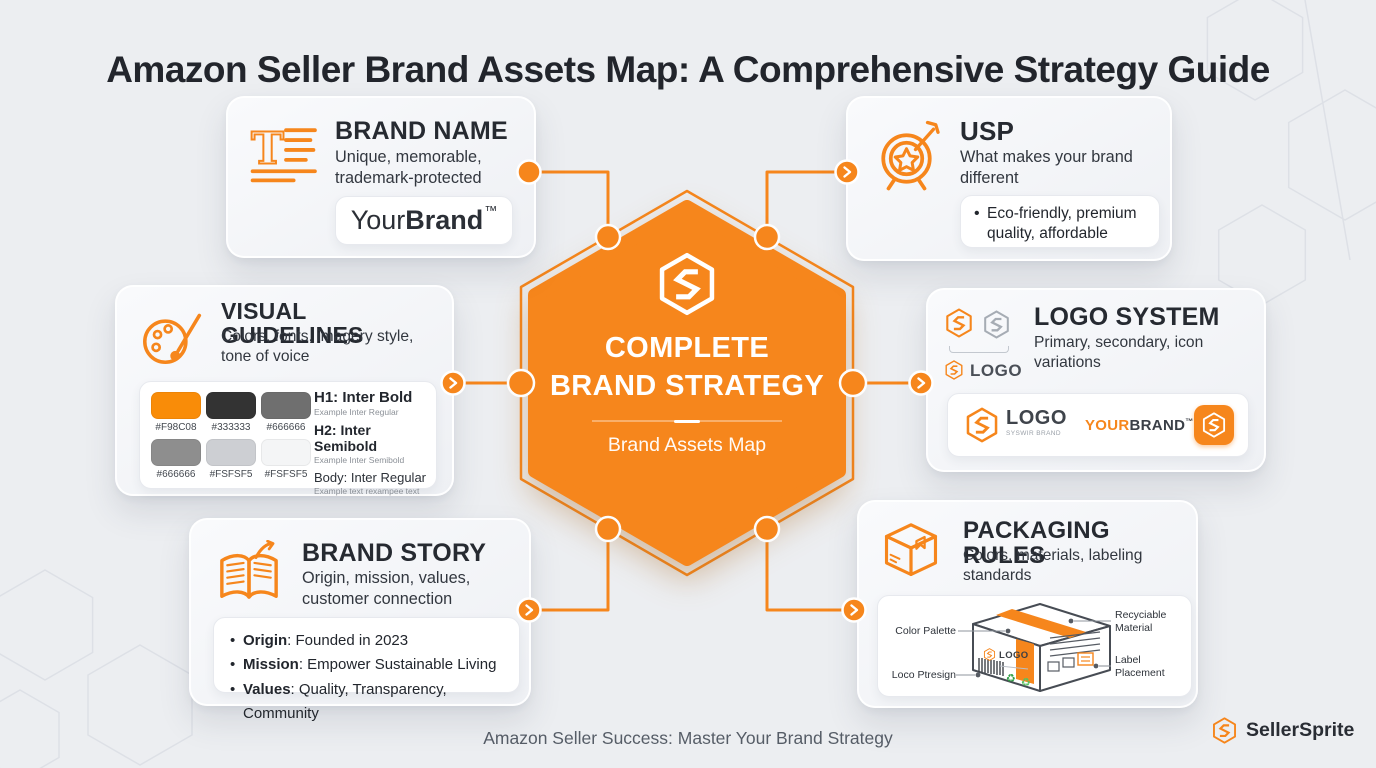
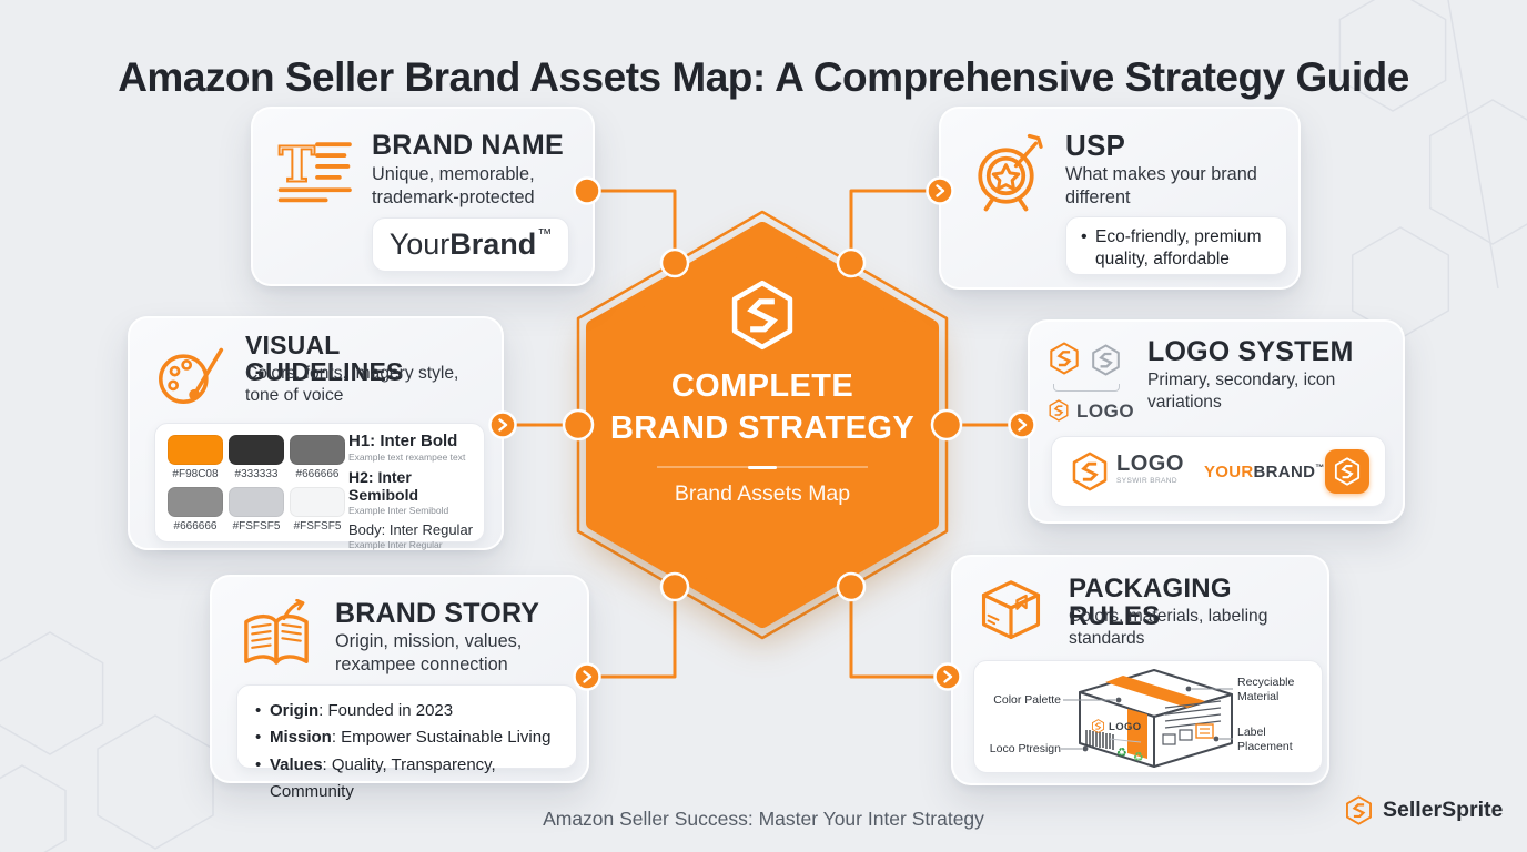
  Amazon Seller Brand Assets Map: A Comprehensive Strategy Guide
  COMPLETE
  BRAND STRATEGY
  Brand Assets Map
  T
  BRAND NAME
  Unique, memorable, trademark-protected
  Your
  Brand
  ™
  USP
  What makes your brand different
  Eco-friendly, premium quality, affordable
  VISUAL GUIDELINES
  Colors, fonts, imagery style, tone of voice
  #F98C08
  #333333
  #666666
  #666666
  #FSFSF5
  #FSFSF5
  H1: Inter Bold
- Example Inter Regular
+ Example text rexampee text
  H2: Inter Semibold
  Example Inter Semibold
  Body: Inter Regular
- Example text rexampee text
+ Example Inter Regular
  LOGO
  LOGO SYSTEM
  Primary, secondary, icon variations
  LOGO
  YOURBRAND™
  BRAND STORY
- Origin, mission, values, customer connection
+ Origin, mission, values, rexampee connection
  Origin: Founded in 2023
  Mission: Empower Sustainable Living
  Values: Quality, Transparency, Community
  PACKAGING RULES
  Colors, materials, labeling standards
  ♻
  ♻
  LOGO
  Color Palette
  Loco Ptresign
  Recyciable Material
  Label Placement
- Amazon Seller Success: Master Your Brand Strategy
+ Amazon Seller Success: Master Your Inter Strategy
  SellerSprite
